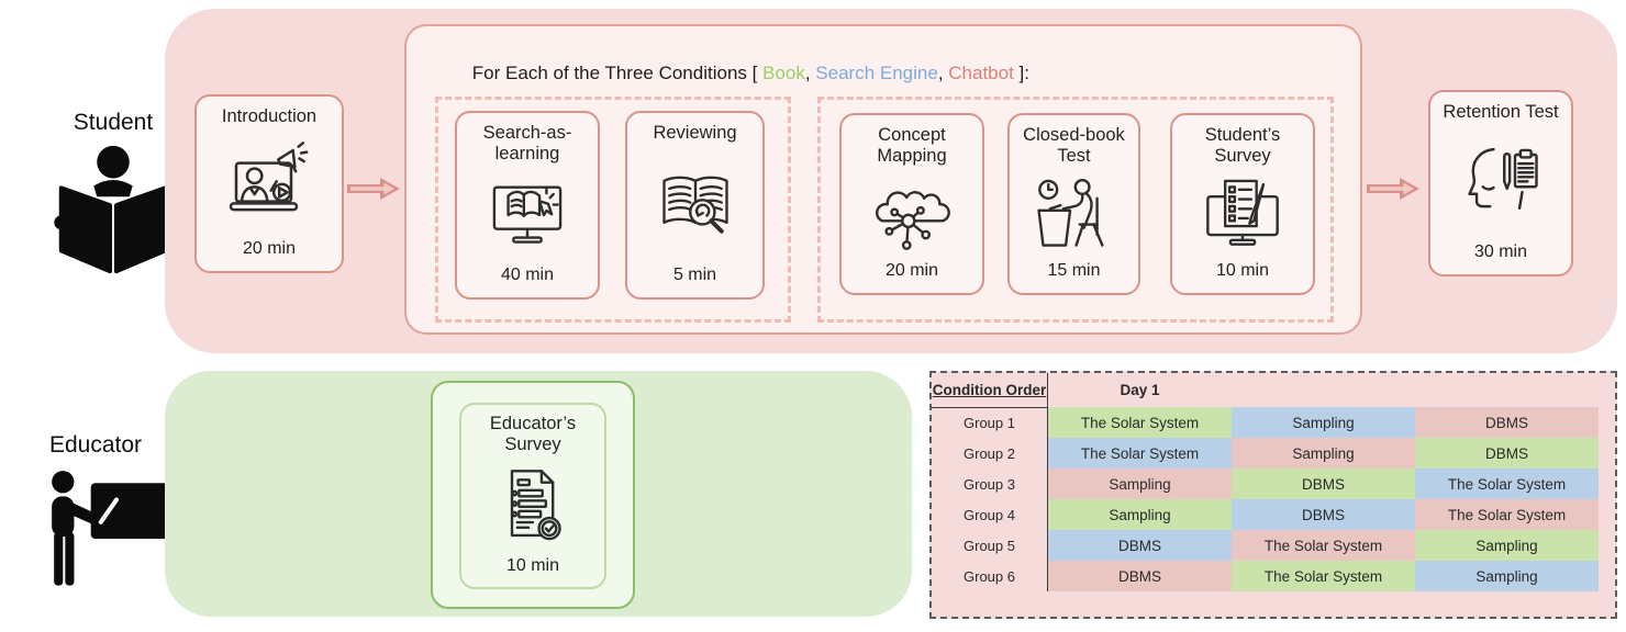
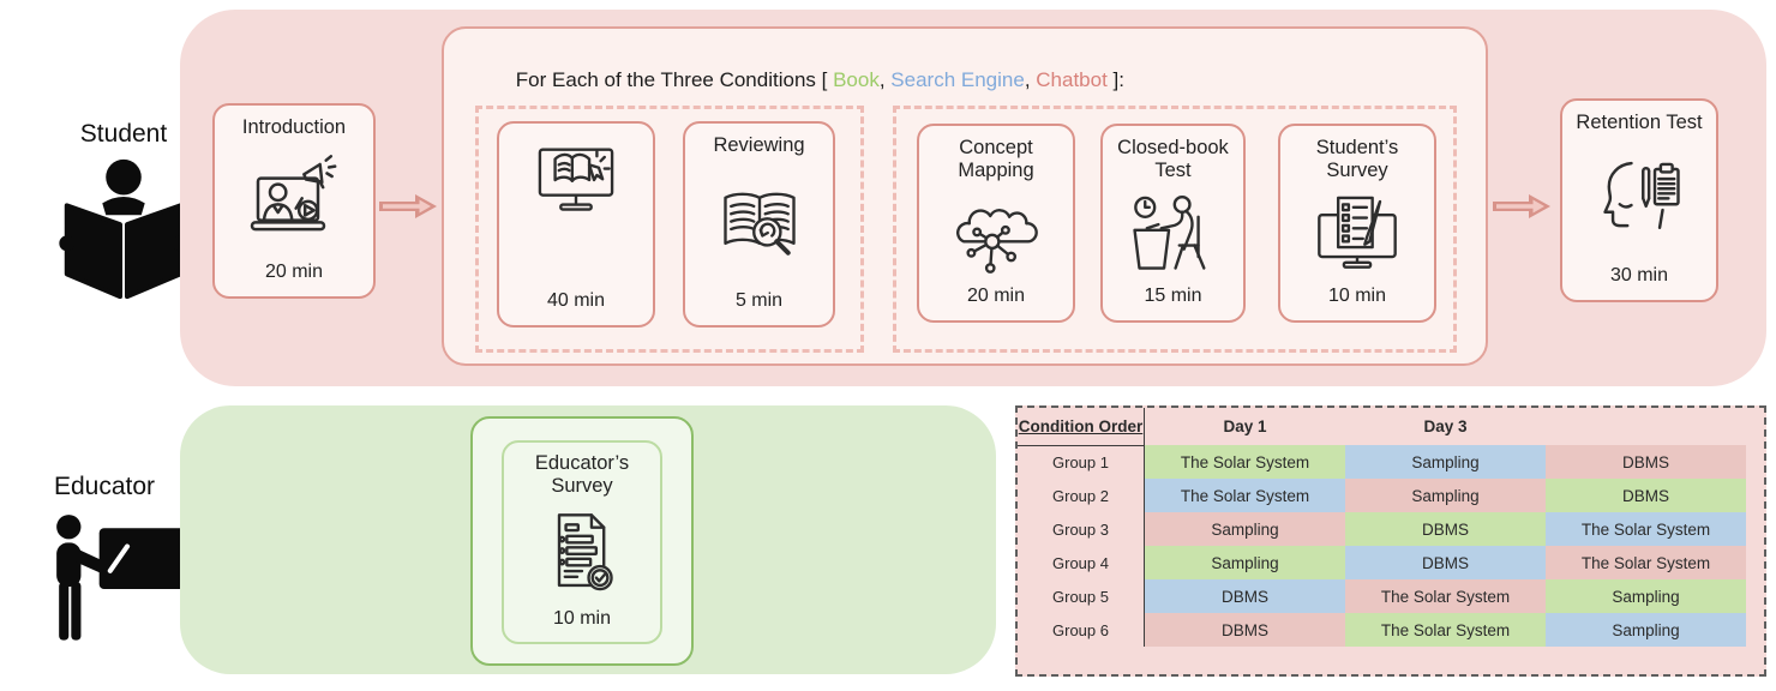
  Student
  Introduction
  20 min
  For Each of the Three Conditions [ Book, Search Engine, Chatbot ]:
- Search-as-learning
  40 min
  Reviewing
  5 min
  Concept Mapping
  20 min
  Closed-book Test
  15 min
  Student’s Survey
  10 min
  Retention Test
  30 min
  Educator
  Educator’s Survey
  10 min
  Condition Order
  Day 1
+ Day 3
  Group 1
  The Solar System
  Sampling
  DBMS
  Group 2
  The Solar System
  Sampling
  DBMS
  Group 3
  Sampling
  DBMS
  The Solar System
  Group 4
  Sampling
  DBMS
  The Solar System
  Group 5
  DBMS
  The Solar System
  Sampling
  Group 6
  DBMS
  The Solar System
  Sampling
